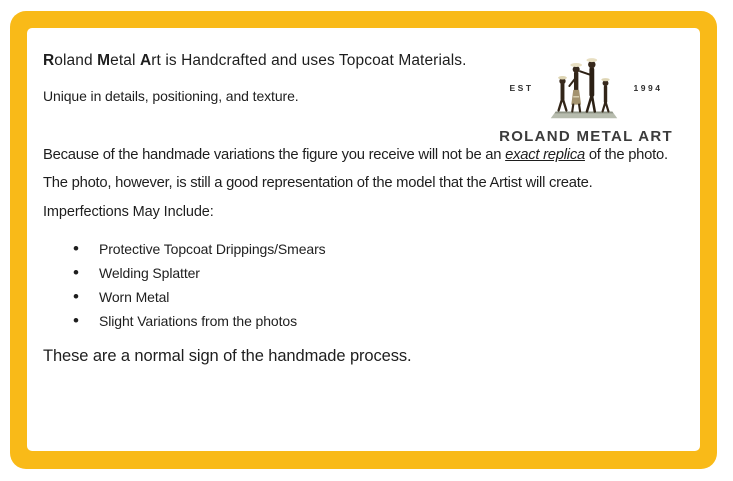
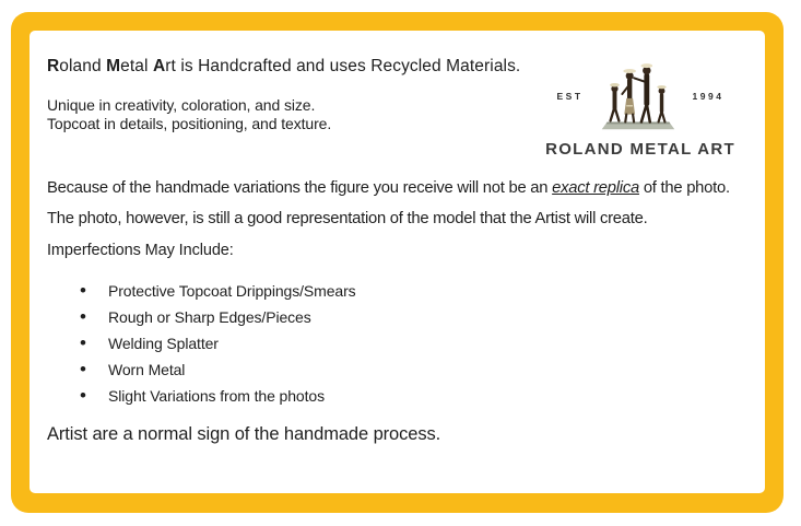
- Roland Metal Art is Handcrafted and uses Topcoat Materials.
+ Roland Metal Art is Handcrafted and uses Recycled Materials.
+ Unique in creativity, coloration, and size.
- Unique in details, positioning, and texture.
+ Topcoat in details, positioning, and texture.
  EST
  1994
  ROLAND METAL ART
  Because of the handmade variations the figure you receive will not be an exact replica of the photo. The photo, however, is still a good representation of the model that the Artist will create.
  Imperfections May Include:
  Protective Topcoat Drippings/Smears
+ Rough or Sharp Edges/Pieces
  Welding Splatter
  Worn Metal
  Slight Variations from the photos
- These are a normal sign of the handmade process.
+ Artist are a normal sign of the handmade process.
